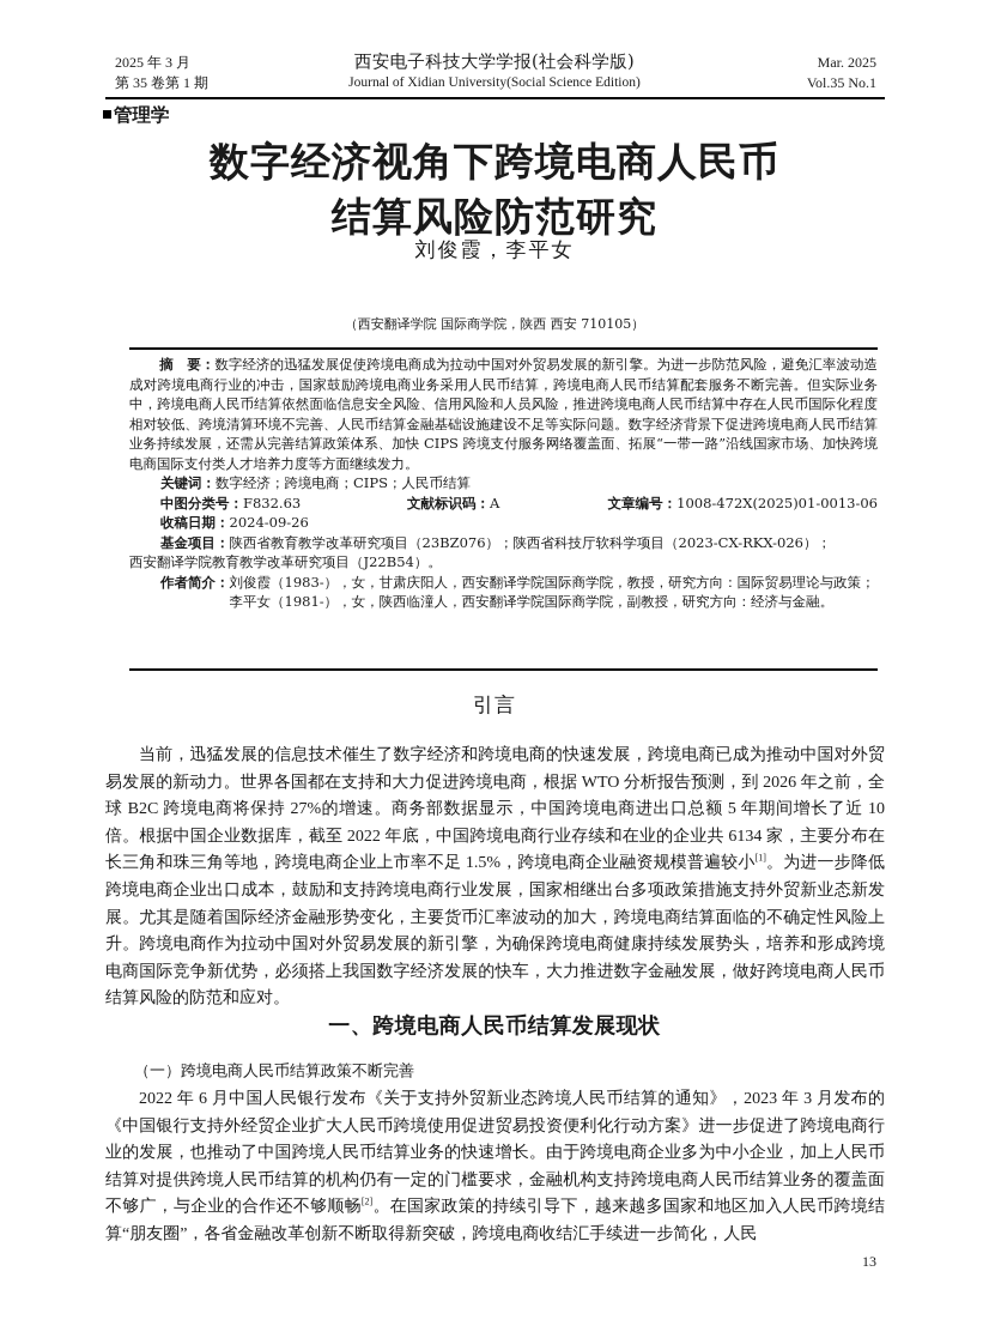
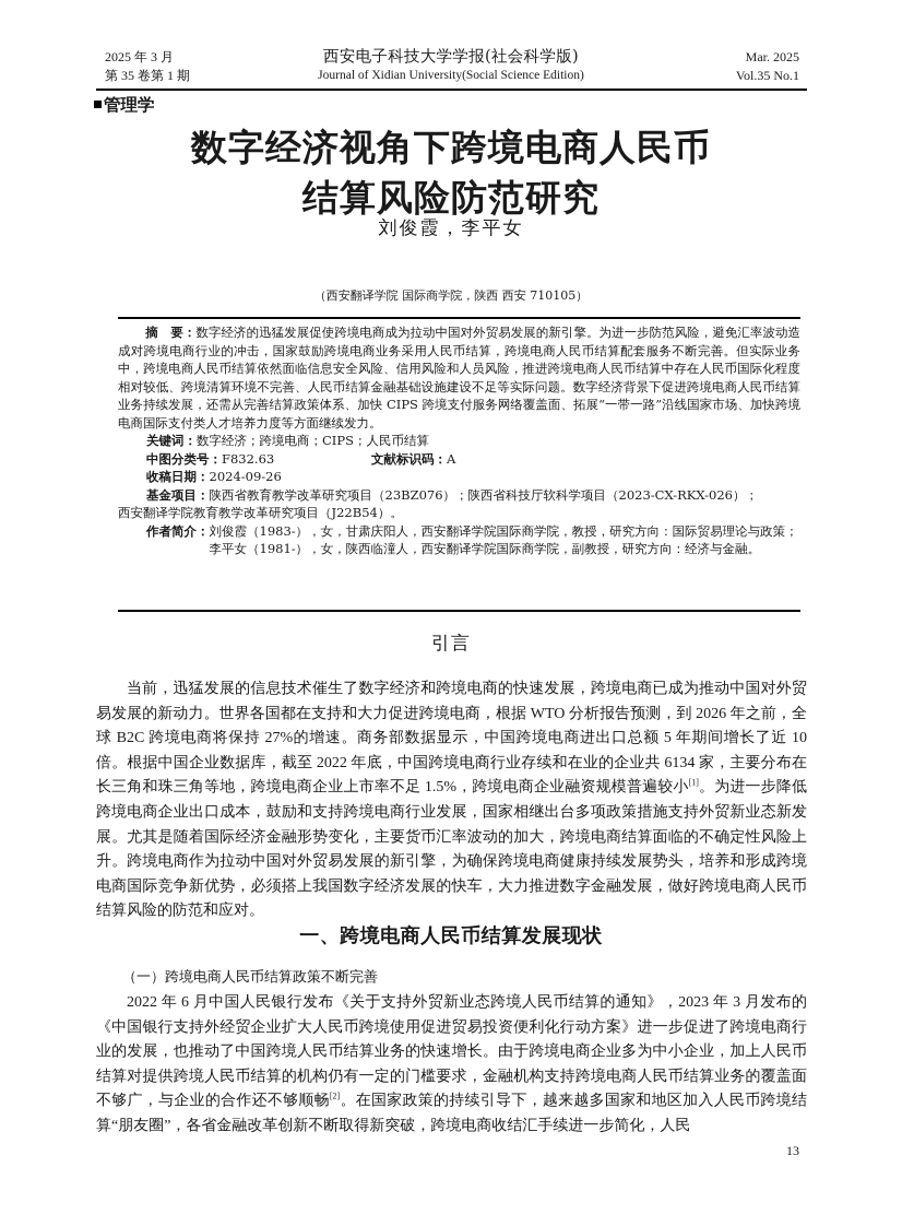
  2025 年 3 月
  第 35 卷第 1 期
  西安电子科技大学学报(社会科学版)
  Journal of Xidian University(Social Science Edition)
  Mar. 2025
  Vol.35 No.1
  管理学
  数字经济视角下跨境电商人民币
  结算风险防范研究
  刘俊霞，李平女
  （西安翻译学院 国际商学院，陕西 西安 710105）
  摘 要：数字经济的迅猛发展促使跨境电商成为拉动中国对外贸易发展的新引擎。为进一步防范风险，避免汇率波动造成对跨境电商行业的冲击，国家鼓励跨境电商业务采用人民币结算，跨境电商人民币结算配套服务不断完善。但实际业务中，跨境电商人民币结算依然面临信息安全风险、信用风险和人员风险，推进跨境电商人民币结算中存在人民币国际化程度相对较低、跨境清算环境不完善、人民币结算金融基础设施建设不足等实际问题。数字经济背景下促进跨境电商人民币结算业务持续发展，还需从完善结算政策体系、加快 CIPS 跨境支付服务网络覆盖面、拓展“一带一路”沿线国家市场、加快跨境电商国际支付类人才培养力度等方面继续发力。
  关键词：数字经济；跨境电商；CIPS；人民币结算
  中图分类号：F832.63
  文献标识码：A
- 文章编号：1008-472X(2025)01-0013-06
  收稿日期：2024-09-26
  基金项目：陕西省教育教学改革研究项目（23BZ076）；陕西省科技厅软科学项目（2023-CX-RKX-026）；
  西安翻译学院教育教学改革研究项目（J22B54）。
  作者简介：
  刘俊霞（1983-），女，甘肃庆阳人，西安翻译学院国际商学院，教授，研究方向：国际贸易理论与政策；
  李平女（1981-），女，陕西临潼人，西安翻译学院国际商学院，副教授，研究方向：经济与金融。
  引言
  当前，迅猛发展的信息技术催生了数字经济和跨境电商的快速发展，跨境电商已成为推动中国对外贸易发展的新动力。世界各国都在支持和大力促进跨境电商，根据 WTO 分析报告预测，到 2026 年之前，全球 B2C 跨境电商将保持 27%的增速。商务部数据显示，中国跨境电商进出口总额 5 年期间增长了近 10 倍。根据中国企业数据库，截至 2022 年底，中国跨境电商行业存续和在业的企业共 6134 家，主要分布在长三角和珠三角等地，跨境电商企业上市率不足 1.5%，跨境电商企业融资规模普遍较小[1]。为进一步降低跨境电商企业出口成本，鼓励和支持跨境电商行业发展，国家相继出台多项政策措施支持外贸新业态新发展。尤其是随着国际经济金融形势变化，主要货币汇率波动的加大，跨境电商结算面临的不确定性风险上升。跨境电商作为拉动中国对外贸易发展的新引擎，为确保跨境电商健康持续发展势头，培养和形成跨境电商国际竞争新优势，必须搭上我国数字经济发展的快车，大力推进数字金融发展，做好跨境电商人民币结算风险的防范和应对。
  一、跨境电商人民币结算发展现状
  （一）跨境电商人民币结算政策不断完善
  2022 年 6 月中国人民银行发布《关于支持外贸新业态跨境人民币结算的通知》，2023 年 3 月发布的《中国银行支持外经贸企业扩大人民币跨境使用促进贸易投资便利化行动方案》进一步促进了跨境电商行业的发展，也推动了中国跨境人民币结算业务的快速增长。由于跨境电商企业多为中小企业，加上人民币结算对提供跨境人民币结算的机构仍有一定的门槛要求，金融机构支持跨境电商人民币结算业务的覆盖面不够广，与企业的合作还不够顺畅[2]。在国家政策的持续引导下，越来越多国家和地区加入人民币跨境结算“朋友圈”，各省金融改革创新不断取得新突破，跨境电商收结汇手续进一步简化，人民
  13
